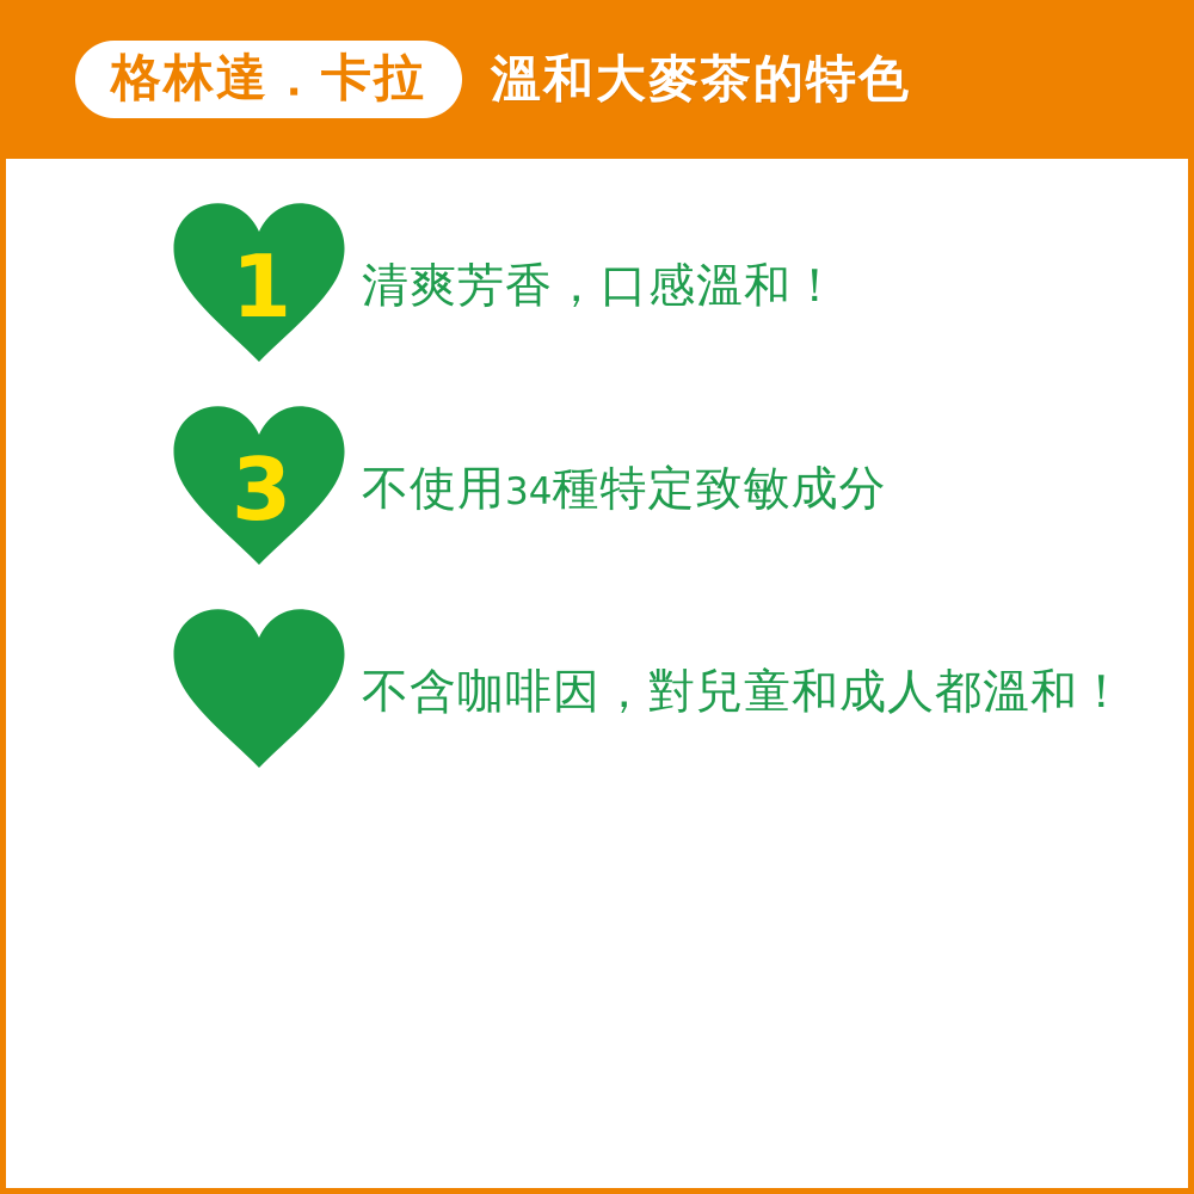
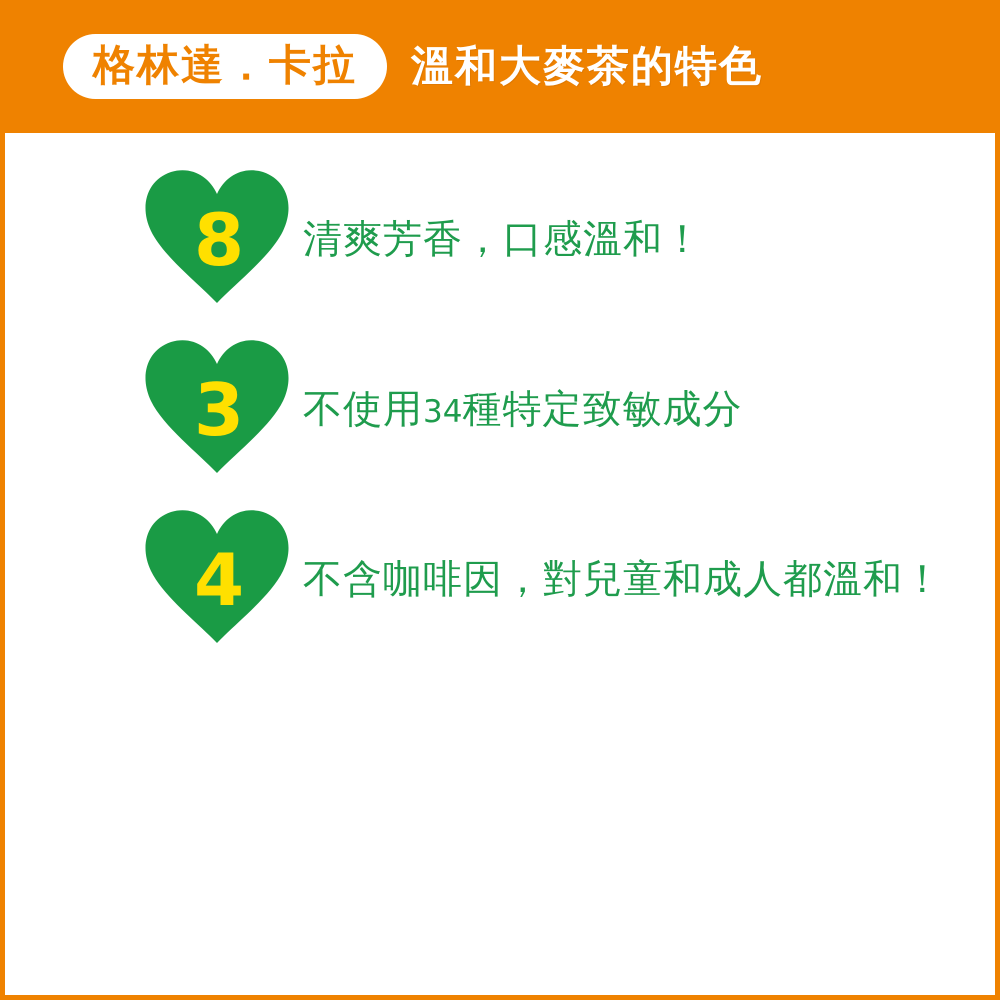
  格林達．卡拉
  溫和大麥茶的特色
- 1
+ 8
  清爽芳香，口感溫和！
  3
  不使用34種特定致敏成分
+ 4
  不含咖啡因，對兒童和成人都溫和！
